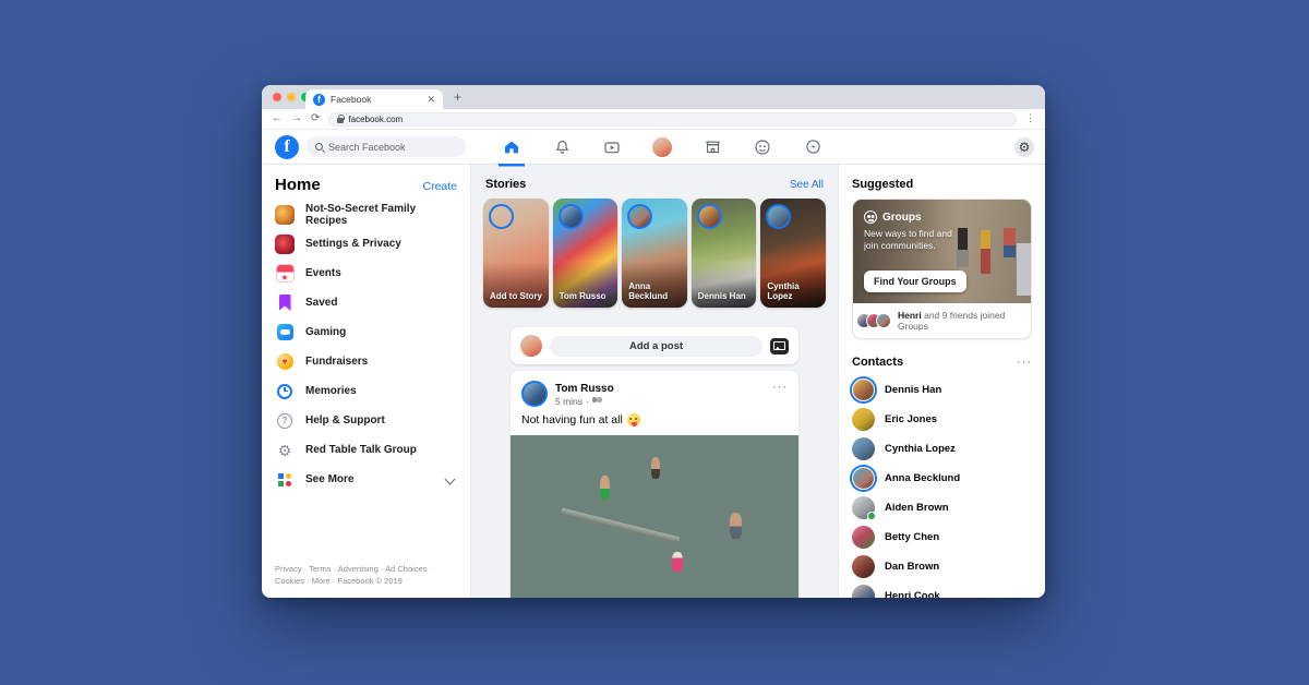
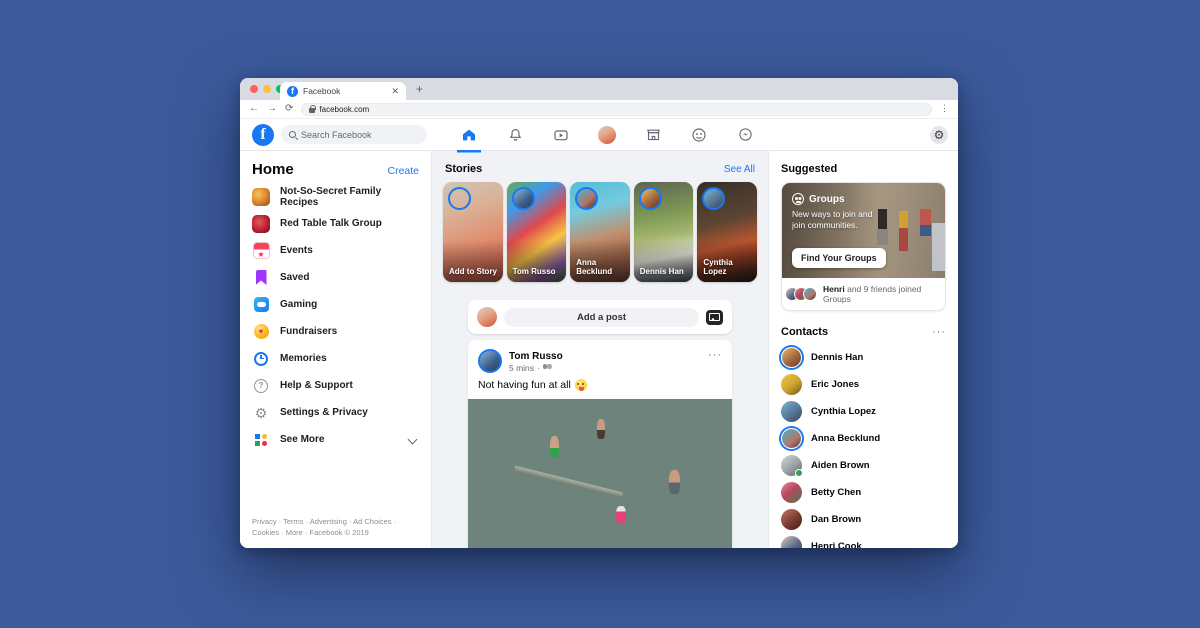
  f
  Facebook
  ✕
  +
  ←
  →
  ⟳
  facebook.com
  ⋮
  f
  Search Facebook
  ⚙
  Home
  Create
  Not-So-Secret Family Recipes
- Settings & Privacy
+ Red Table Talk Group
  Events
  Saved
  Gaming
  Fundraisers
  Memories
  Help & Support
- Red Table Talk Group
+ Settings & Privacy
  See More
  Privacy · Terms · Advertising · Ad Choices · Cookies · More · Facebook © 2019
  Stories
  See All
  Add to Story
  Tom Russo
  Anna Becklund
  Dennis Han
  Cynthia Lopez
  Add a post
  Tom Russo
  5 mins
  ·
  Not having fun at all
  Suggested
  Groups
- New ways to find and join communities.
+ New ways to join and join communities.
  Find Your Groups
  Henri and 9 friends joined Groups
  Contacts
  Dennis Han
  Eric Jones
  Cynthia Lopez
  Anna Becklund
  Aiden Brown
  Betty Chen
  Dan Brown
  Henri Cook
